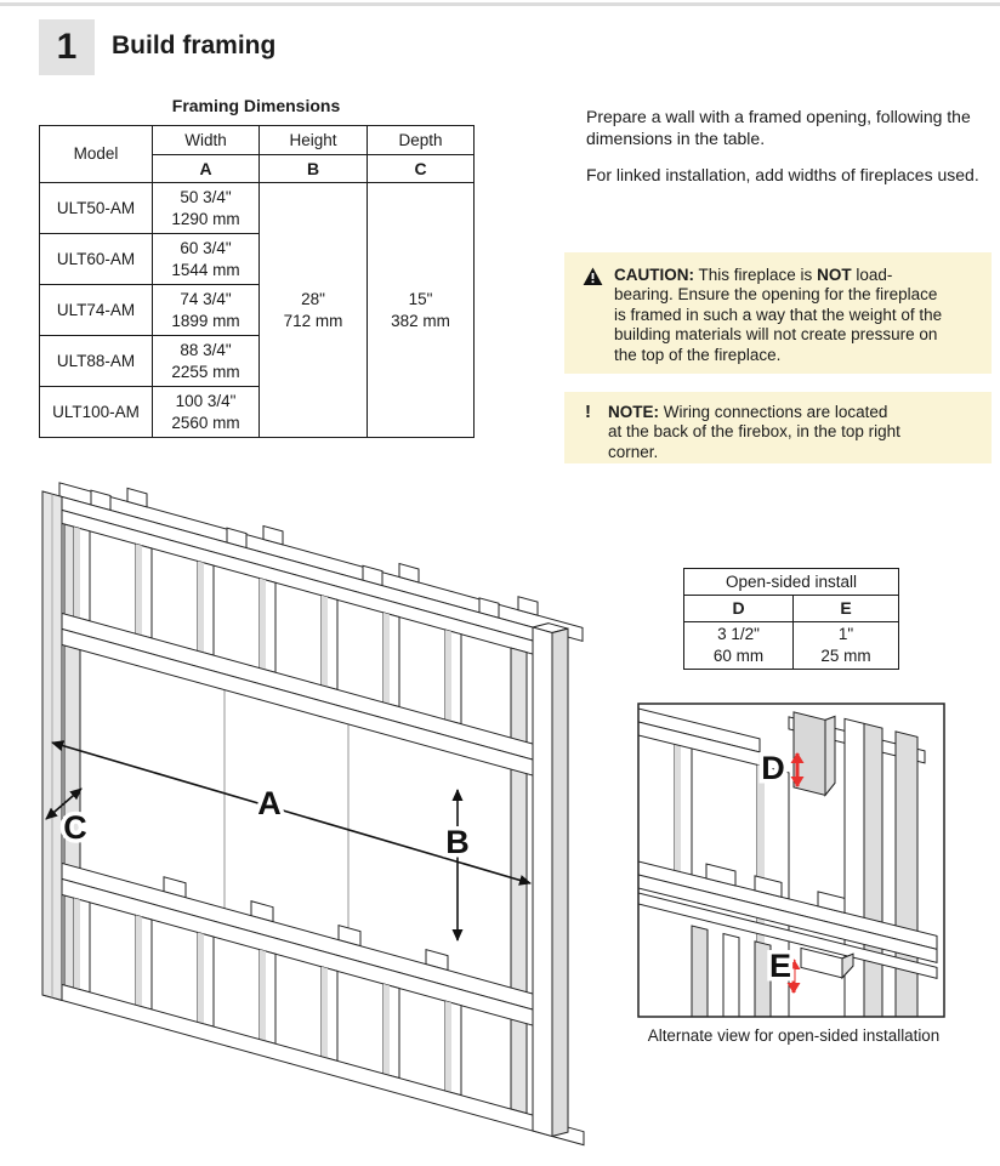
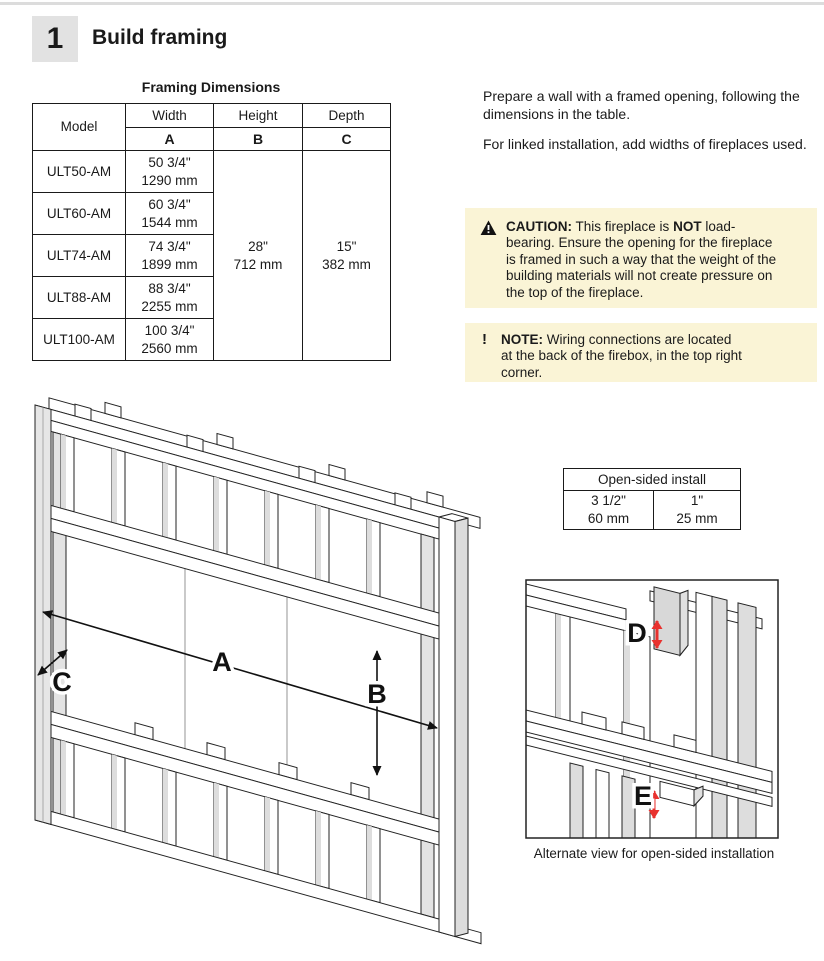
  1
  Build framing
  Framing Dimensions
  Model	Width	Height	Depth
  A	B	C
  ULT50-AM	50 3/4" 1290 mm	28" 712 mm	15" 382 mm
  ULT60-AM	60 3/4" 1544 mm
  ULT74-AM	74 3/4" 1899 mm
  ULT88-AM	88 3/4" 2255 mm
  ULT100-AM	100 3/4" 2560 mm
  Prepare a wall with a framed opening, following the dimensions in the table.
  For linked installation, add widths of fireplaces used.
  CAUTION: This fireplace is NOT load-
  bearing. Ensure the opening for the fireplace
  is framed in such a way that the weight of the
  building materials will not create pressure on
  the top of the fireplace.
  !
  NOTE: Wiring connections are located
  at the back of the firebox, in the top right
  corner.
  Open-sided install
- D	E
  3 1/2" 60 mm	1" 25 mm
  A
  B
  C
  D
  E
  Alternate view for open-sided installation
